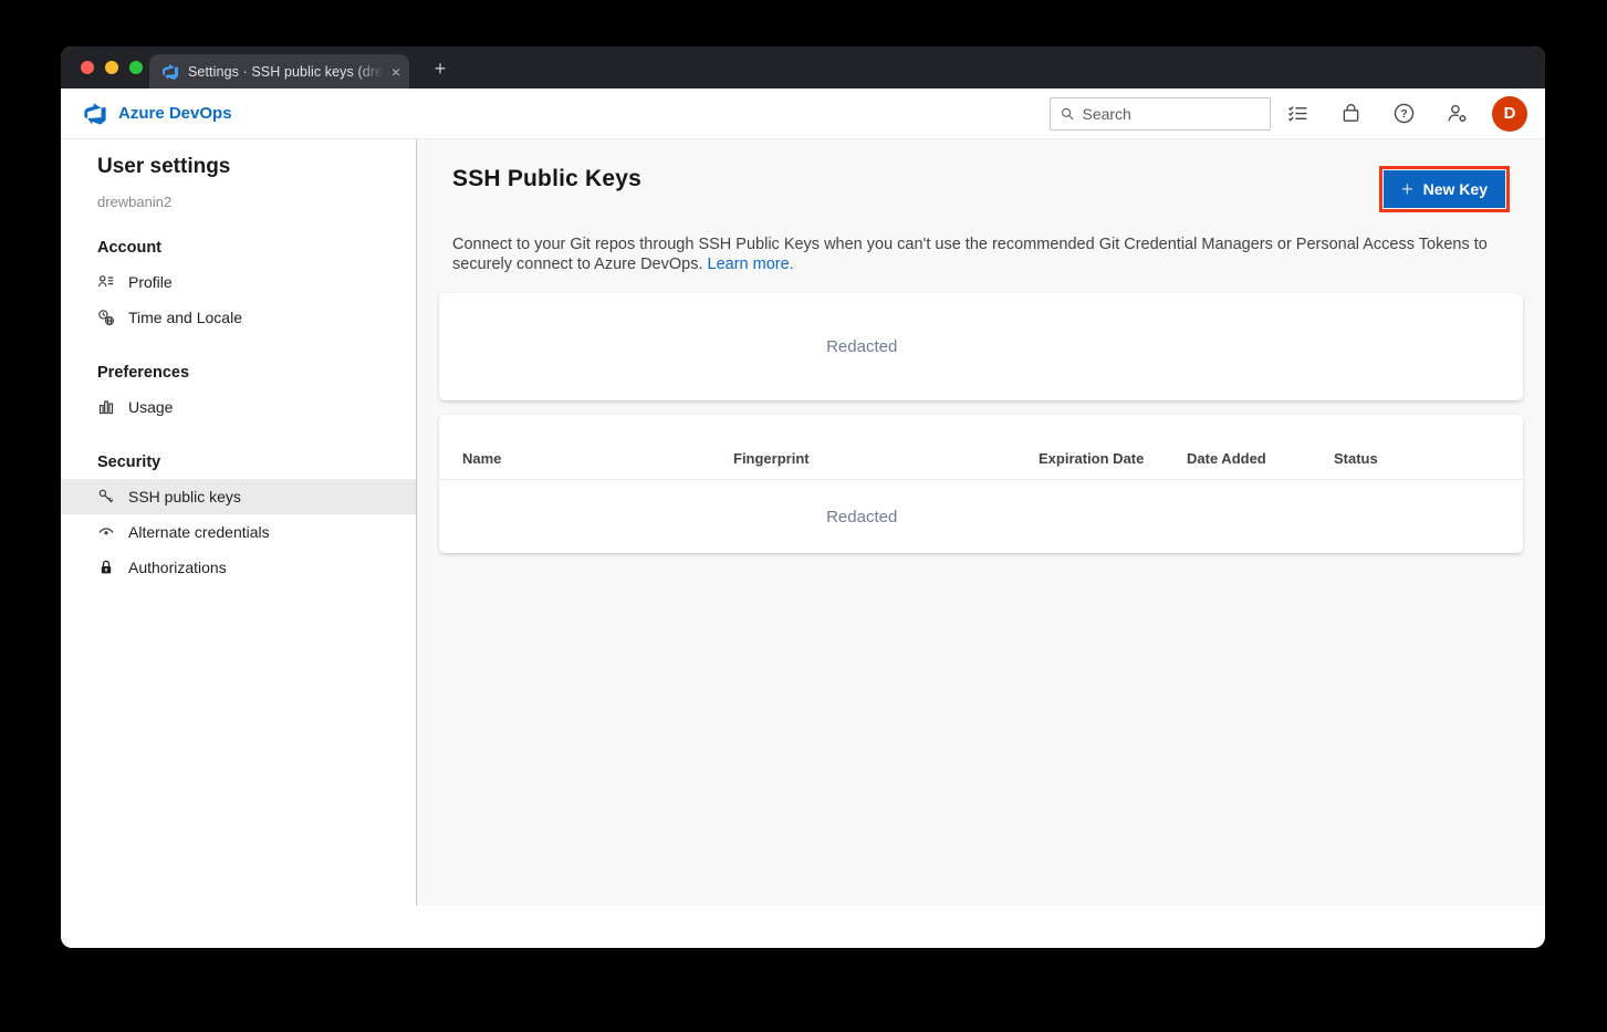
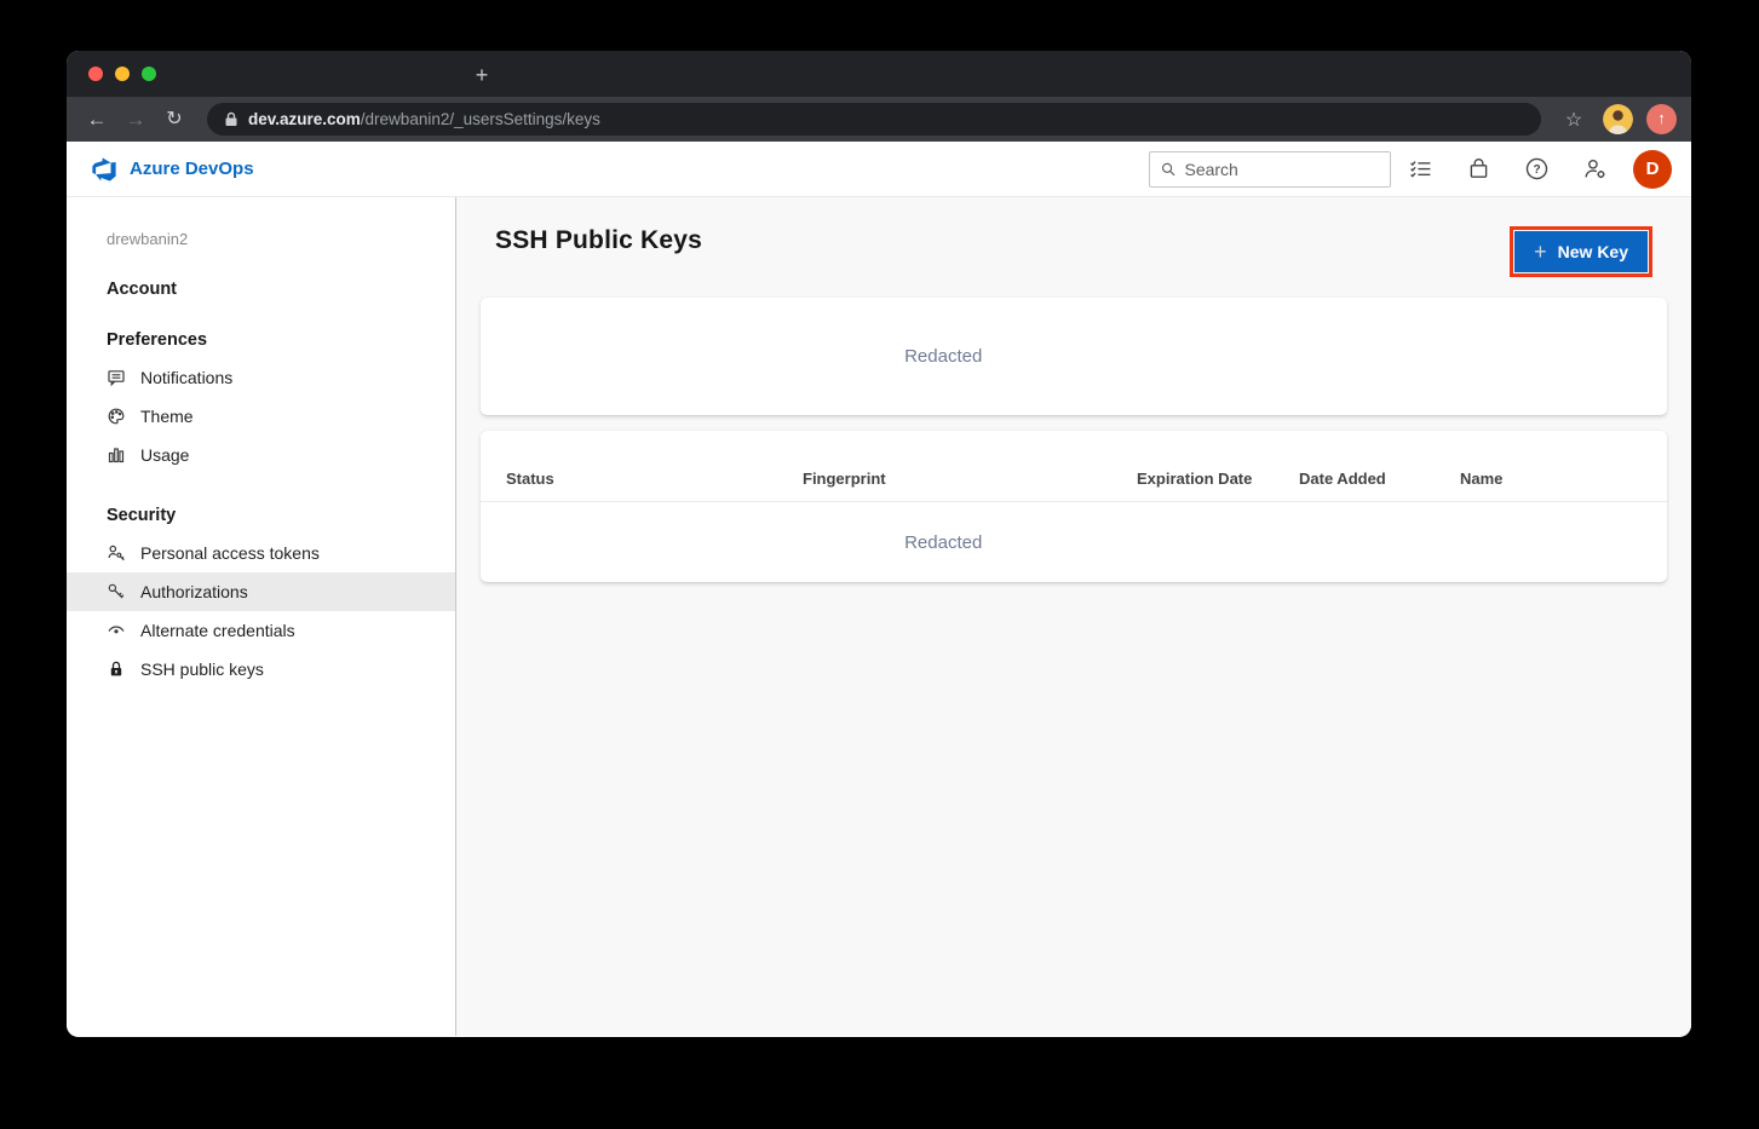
- Settings · SSH public keys (dre
- ×
  +
+ ←
+ →
+ ↻
+ dev.azure.com/drewbanin2/_usersSettings/keys
+ ☆
+ ↑
  Azure DevOps
  Search
  ?
  D
- User settings
  drewbanin2
  Account
- Profile
- Time and Locale
  Preferences
+ Notifications
+ Theme
  Usage
  Security
+ Personal access tokens
- SSH public keys
+ Authorizations
  Alternate credentials
- Authorizations
+ SSH public keys
  SSH Public Keys
  +
  New Key
- Connect to your Git repos through SSH Public Keys when you can't use the recommended Git Credential Managers or Personal Access Tokens to securely connect to Azure DevOps. Learn more.
  Redacted
- Name
+ Status
  Fingerprint
  Expiration Date
  Date Added
- Status
+ Name
  Redacted
